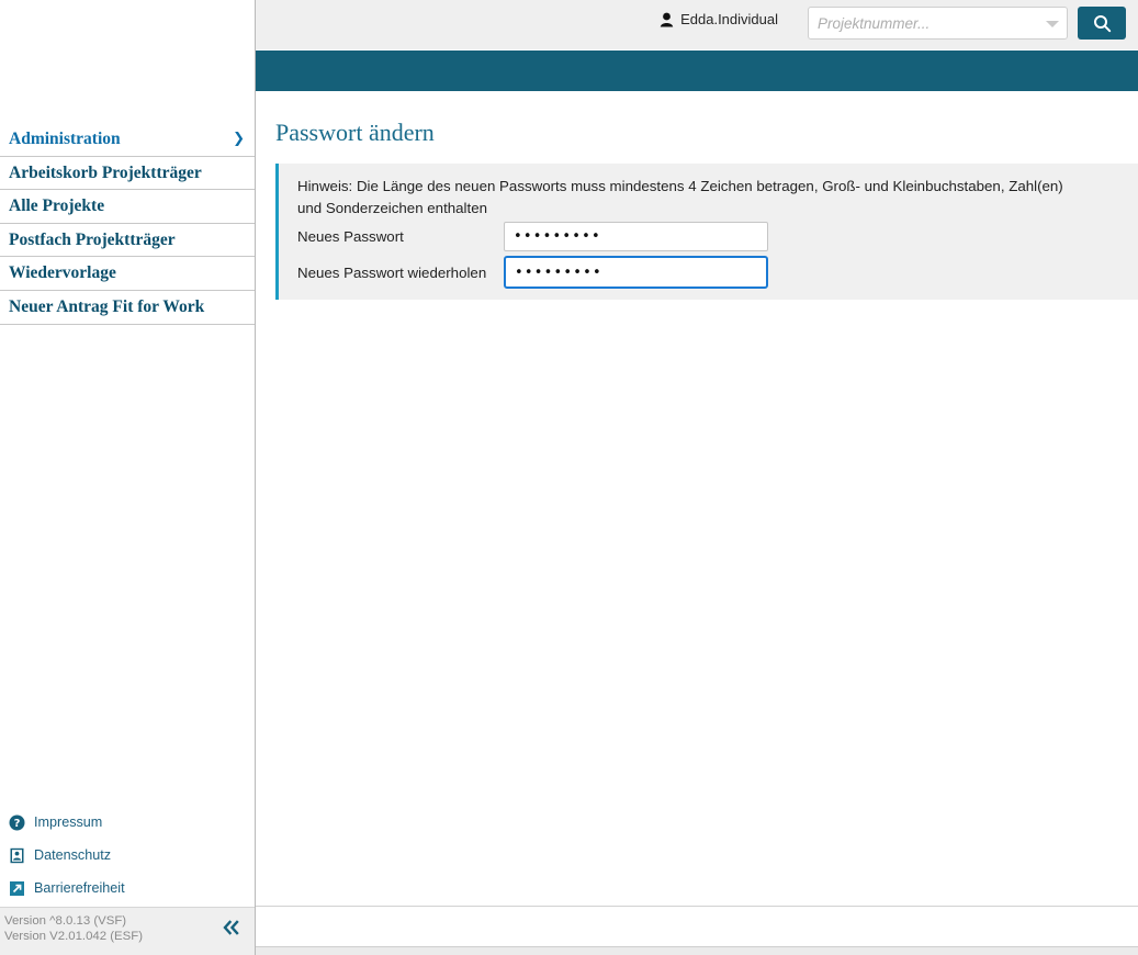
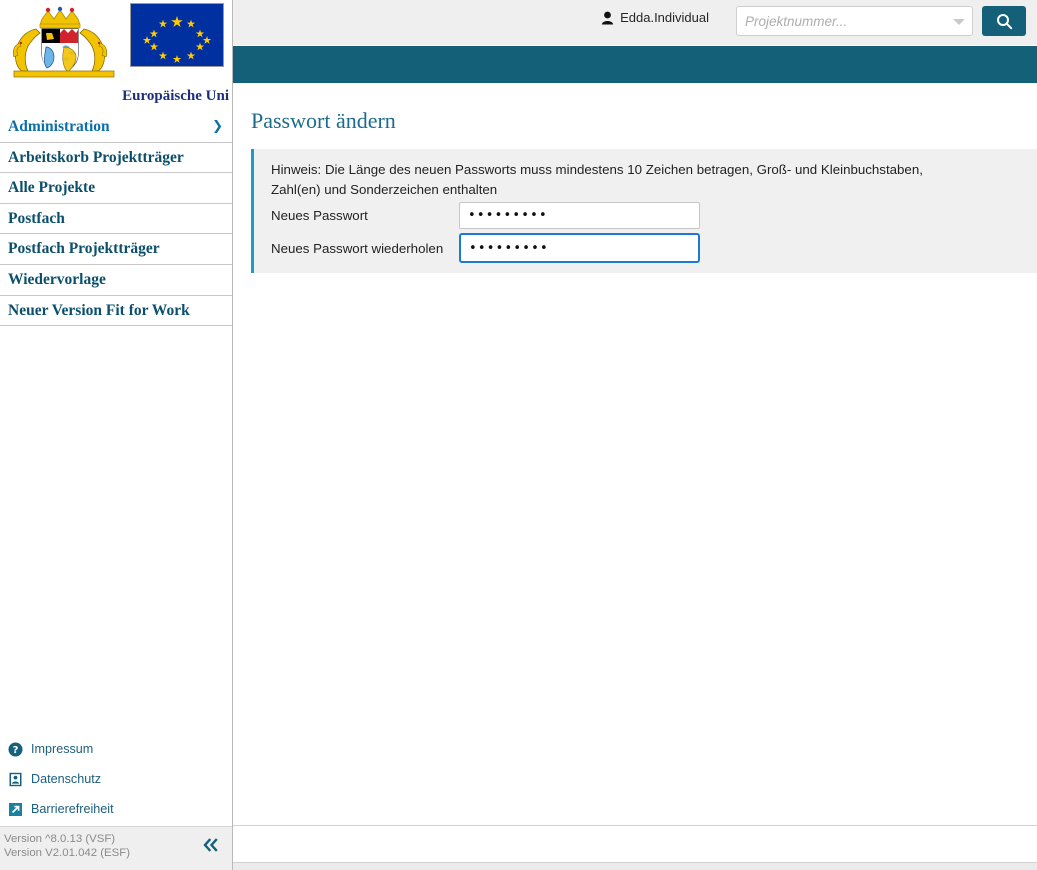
+ Europäische Uni
  Administration
  ❯
  Arbeitskorb Projektträger
  Alle Projekte
+ Postfach
  Postfach Projektträger
  Wiedervorlage
- Neuer Antrag Fit for Work
+ Neuer Version Fit for Work
  ?
  Impressum
  Datenschutz
  Barrierefreiheit
  Version ^8.0.13 (VSF)
  Version V2.01.042 (ESF)
  Edda.Individual
  Projektnummer...
  Passwort ändern
- Hinweis: Die Länge des neuen Passworts muss mindestens 4 Zeichen betragen, Groß- und Kleinbuchstaben, Zahl(en) und Sonderzeichen enthalten
+ Hinweis: Die Länge des neuen Passworts muss mindestens 10 Zeichen betragen, Groß- und Kleinbuchstaben, Zahl(en) und Sonderzeichen enthalten
  Neues Passwort
  •••••••••
  Neues Passwort wiederholen
  •••••••••
